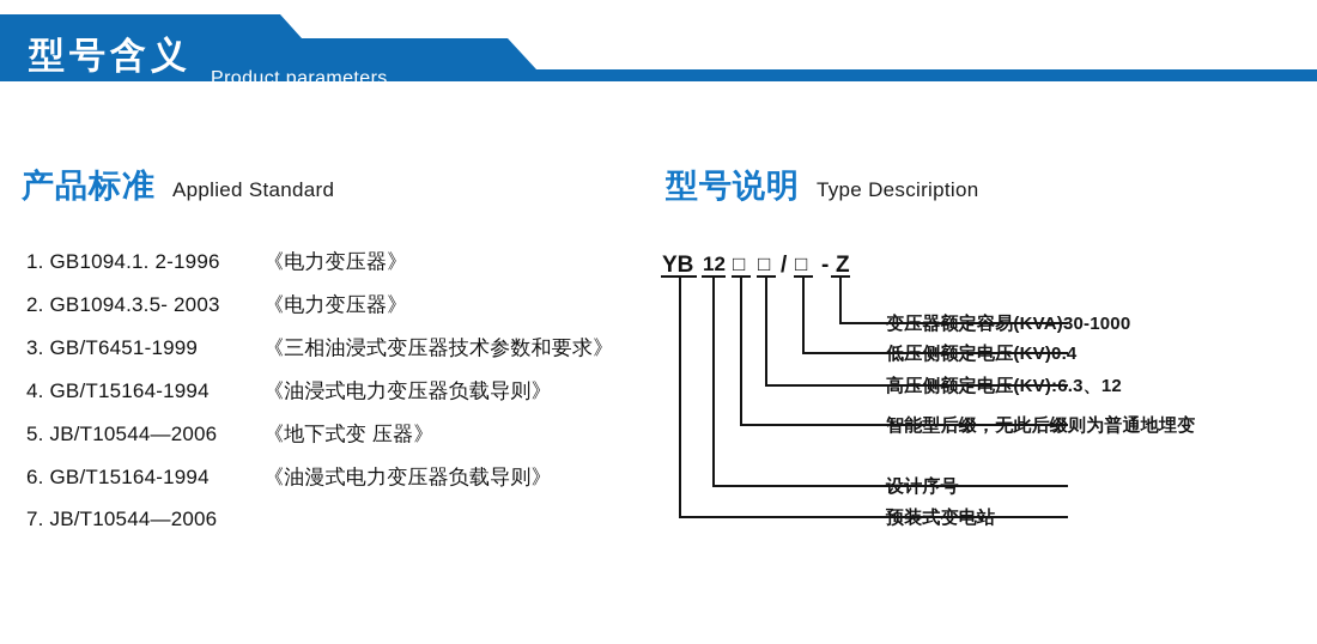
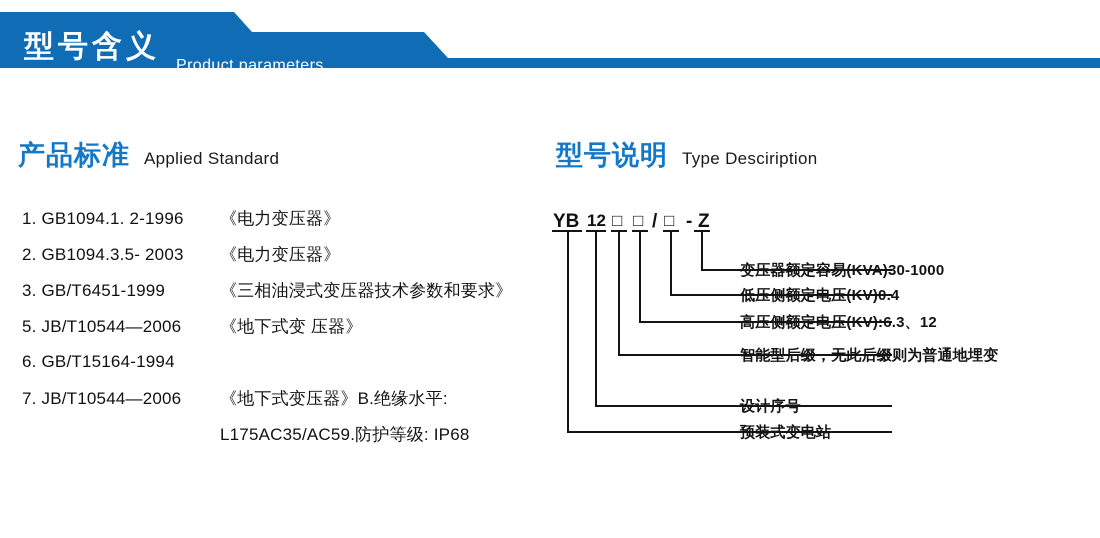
  型号含义
  Product parameters
  产品标准 Applied Standard
  型号说明 Type Desciription
  1. GB1094.1. 2-1996
  《电力变压器》
  2. GB1094.3.5- 2003
  《电力变压器》
  3. GB/T6451-1999
  《三相油浸式变压器技术参数和要求》
- 4. GB/T15164-1994
- 《油浸式电力变压器负载导则》
  5. JB/T10544—2006
  《地下式变 压器》
  6. GB/T15164-1994
- 《油漫式电力变压器负载导则》
  7. JB/T10544—2006
+ 《地下式变压器》B.绝缘水平:
+ L175AC35/AC59.防护等级: IP68
  YB
  12
  □
  □
  /
  □
  -
  Z
  变压器额定容易(KVA)30-1000
  低压侧额定电压(KV)0.4
  高压侧额定电压(KV):6.3、12
  智能型后缀，无此后缀则为普通地埋变
  设计序号
  预装式变电站
